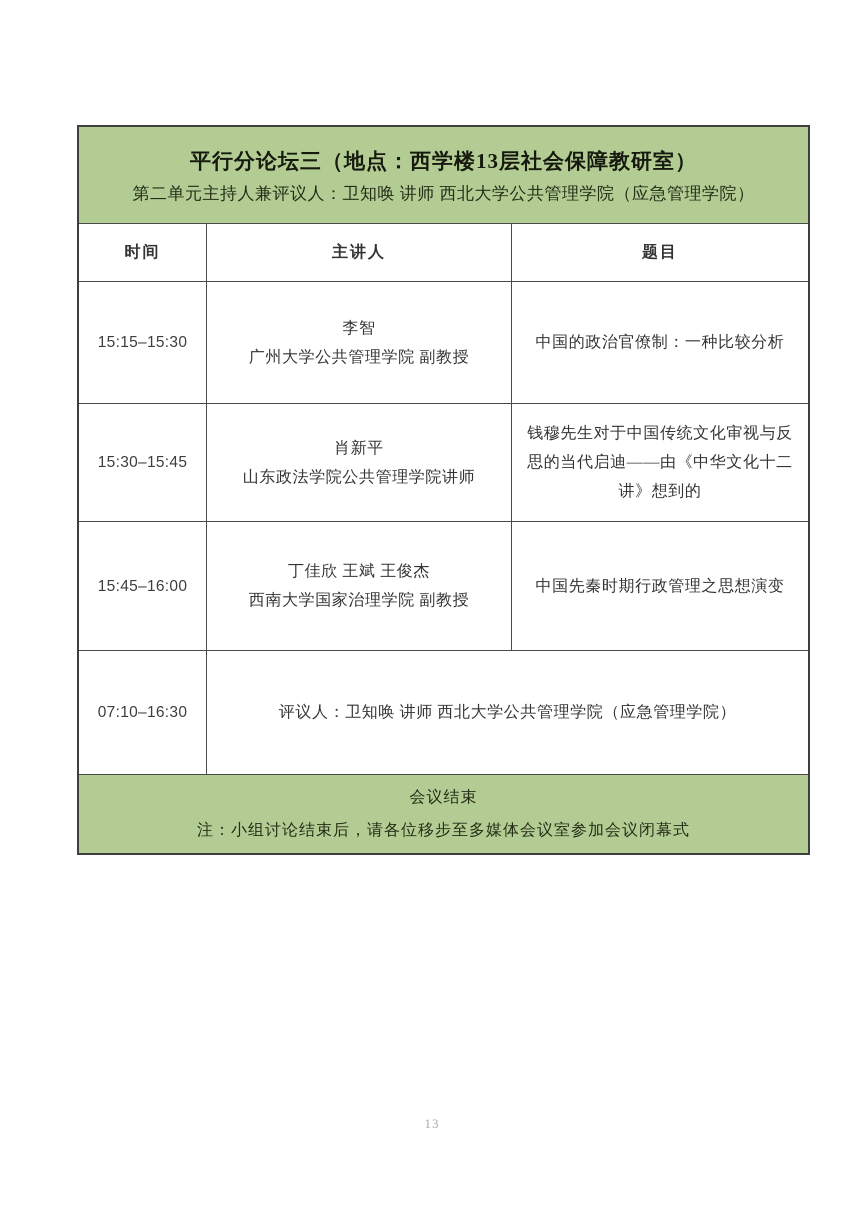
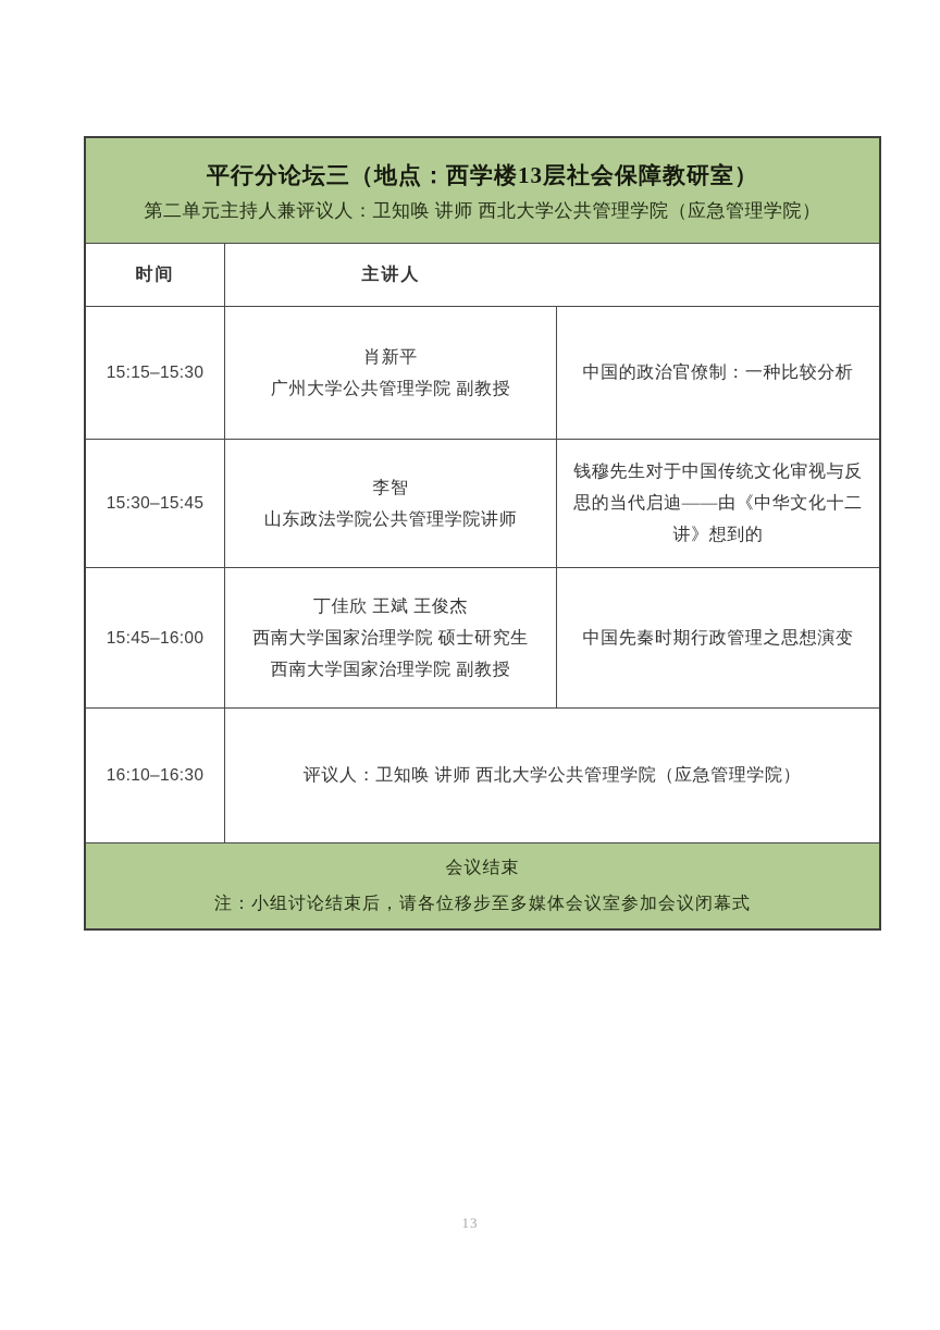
  平行分论坛三（地点：西学楼13层社会保障教研室）
  第二单元主持人兼评议人：卫知唤 讲师 西北大学公共管理学院（应急管理学院）
  时间
  主讲人
- 题目
  15:15–15:30
- 李智
+ 肖新平
  广州大学公共管理学院 副教授
  中国的政治官僚制：一种比较分析
  15:30–15:45
- 肖新平
+ 李智
  山东政法学院公共管理学院讲师
  钱穆先生对于中国传统文化审视与反思的当代启迪——由《中华文化十二讲》想到的
  15:45–16:00
  丁佳欣 王斌 王俊杰
+ 西南大学国家治理学院 硕士研究生
  西南大学国家治理学院 副教授
  中国先秦时期行政管理之思想演变
- 07:10–16:30
+ 16:10–16:30
  评议人：卫知唤 讲师 西北大学公共管理学院（应急管理学院）
  会议结束
  注：小组讨论结束后，请各位移步至多媒体会议室参加会议闭幕式
  13
